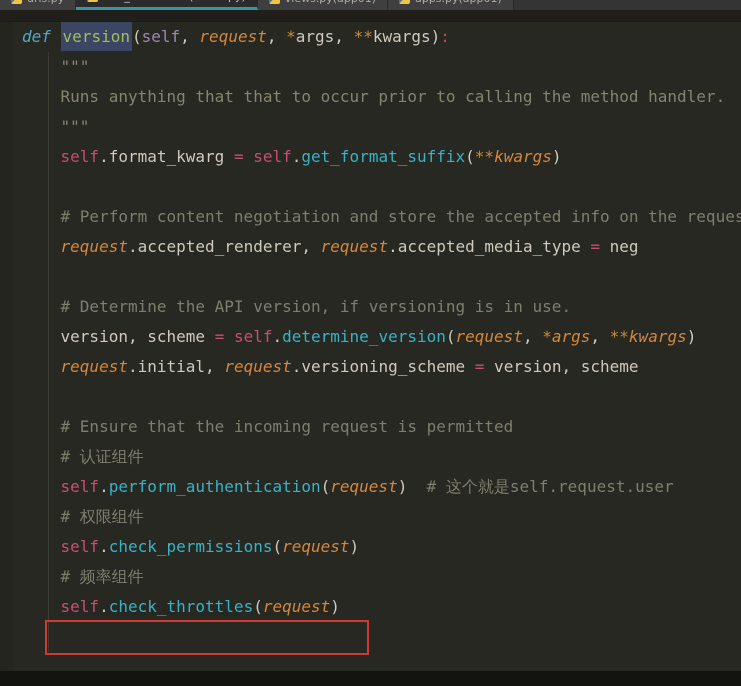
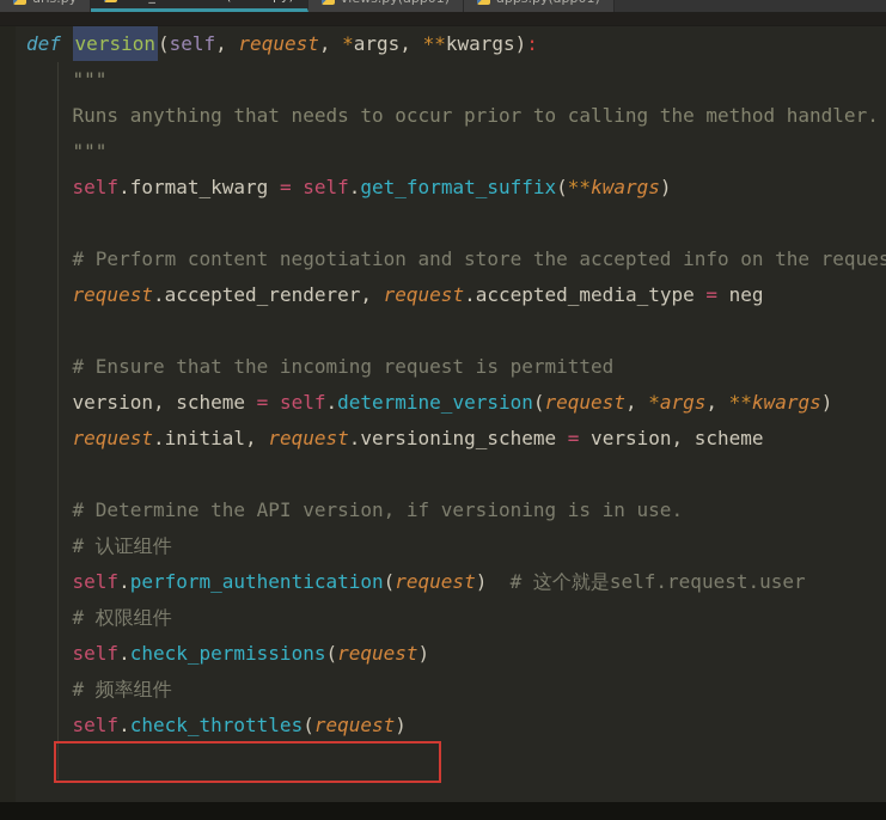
  def version(self, request, *args, **kwargs):
  """
- Runs anything that that to occur prior to calling the method handler.
+ Runs anything that needs to occur prior to calling the method handler.
  """
  self.format_kwarg = self.get_format_suffix(**kwargs)
  # Perform content negotiation and store the accepted info on the reques
  request.accepted_renderer, request.accepted_media_type = neg
- # Determine the API version, if versioning is in use.
+ # Ensure that the incoming request is permitted
  version, scheme = self.determine_version(request, *args, **kwargs)
  request.initial, request.versioning_scheme = version, scheme
- # Ensure that the incoming request is permitted
+ # Determine the API version, if versioning is in use.
  # 认证组件
  self.perform_authentication(request) # 这个就是self.request.user
  # 权限组件
  self.check_permissions(request)
  # 频率组件
  self.check_throttles(request)
